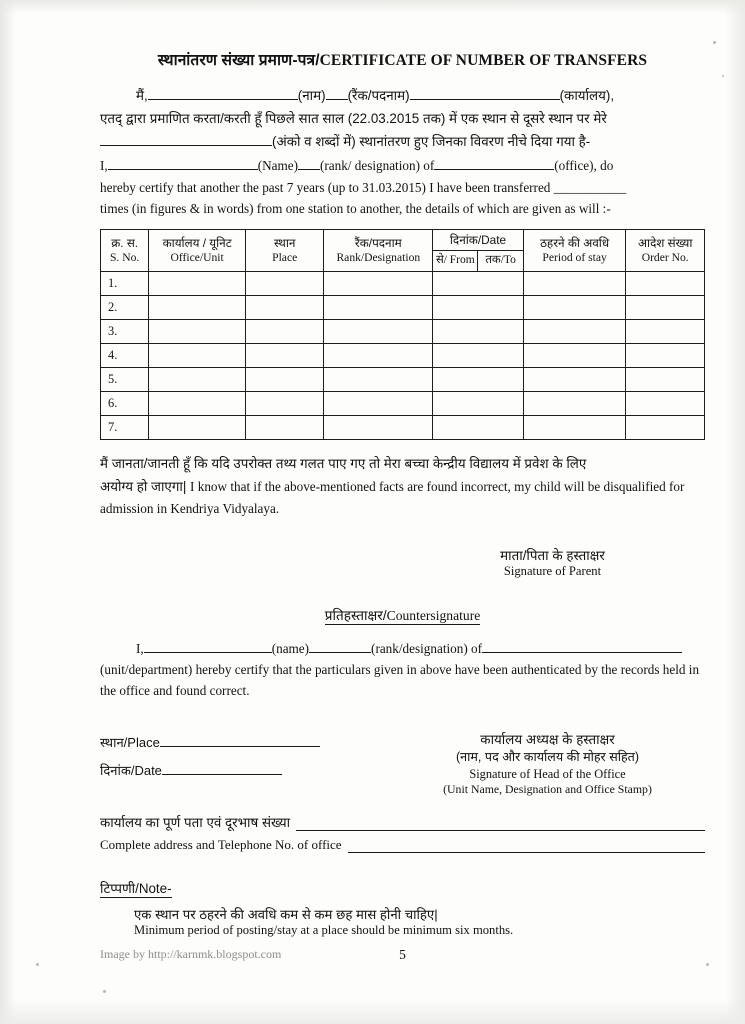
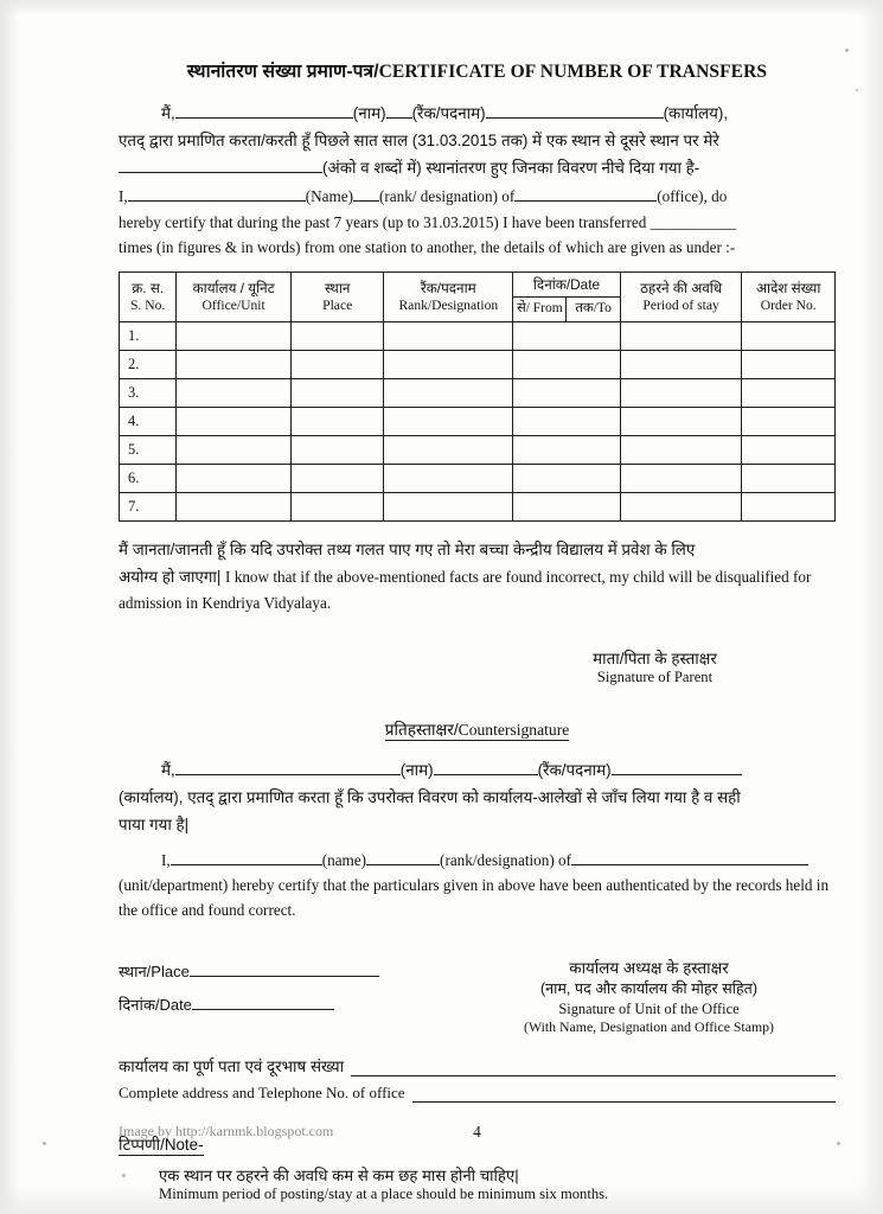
  स्थानांतरण संख्या प्रमाण-पत्र/CERTIFICATE OF NUMBER OF TRANSFERS
  मैं, (नाम) (रैंक/पदनाम) (कार्यालय),
- एतद् द्वारा प्रमाणित करता/करती हूँ पिछले सात साल (22.03.2015 तक) में एक स्थान से दूसरे स्थान पर मेरे
+ एतद् द्वारा प्रमाणित करता/करती हूँ पिछले सात साल (31.03.2015 तक) में एक स्थान से दूसरे स्थान पर मेरे
  (अंको व शब्दों में) स्थानांतरण हुए जिनका विवरण नीचे दिया गया है-
  I, (Name) (rank/ designation) of (office), do
- hereby certify that another the past 7 years (up to 31.03.2015) I have been transferred ___________
+ hereby certify that during the past 7 years (up to 31.03.2015) I have been transferred ___________
- times (in figures & in words) from one station to another, the details of which are given as will :-
+ times (in figures & in words) from one station to another, the details of which are given as under :-
  क्र. स. S. No.	कार्यालय / यूनिट Office/Unit	स्थान Place	रैंक/पदनाम Rank/Designation	दिनांक/Date से/ From तक/To	ठहरने की अवधि Period of stay	आदेश संख्या Order No.
  1.
  2.
  3.
  4.
  5.
  6.
  7.
  मैं जानता/जानती हूँ कि यदि उपरोक्त तथ्य गलत पाए गए तो मेरा बच्चा केन्द्रीय विद्यालय में प्रवेश के लिए
  अयोग्य हो जाएगा| I know that if the above-mentioned facts are found incorrect, my child will be disqualified for
  admission in Kendriya Vidyalaya.
  माता/पिता के हस्ताक्षर
  Signature of Parent
  प्रतिहस्ताक्षर/Countersignature
+ मैं, (नाम) (रैंक/पदनाम)
+ (कार्यालय), एतद् द्वारा प्रमाणित करता हूँ कि उपरोक्त विवरण को कार्यालय-आलेखों से जाँच लिया गया है व सही
+ पाया गया है|
  I, (name) (rank/designation) of
  (unit/department) hereby certify that the particulars given in above have been authenticated by the records held in
  the office and found correct.
  कार्यालय अध्यक्ष के हस्ताक्षर
  (नाम, पद और कार्यालय की मोहर सहित)
- Signature of Head of the Office
+ Signature of Unit of the Office
- (Unit Name, Designation and Office Stamp)
+ (With Name, Designation and Office Stamp)
  स्थान/Place
  दिनांक/Date
  कार्यालय का पूर्ण पता एवं दूरभाष संख्या
  Complete address and Telephone No. of office
  टिप्पणी/Note-
  एक स्थान पर ठहरने की अवधि कम से कम छह मास होनी चाहिए|
  Minimum period of posting/stay at a place should be minimum six months.
  Image by http://karnmk.blogspot.com
- 5
+ 4
